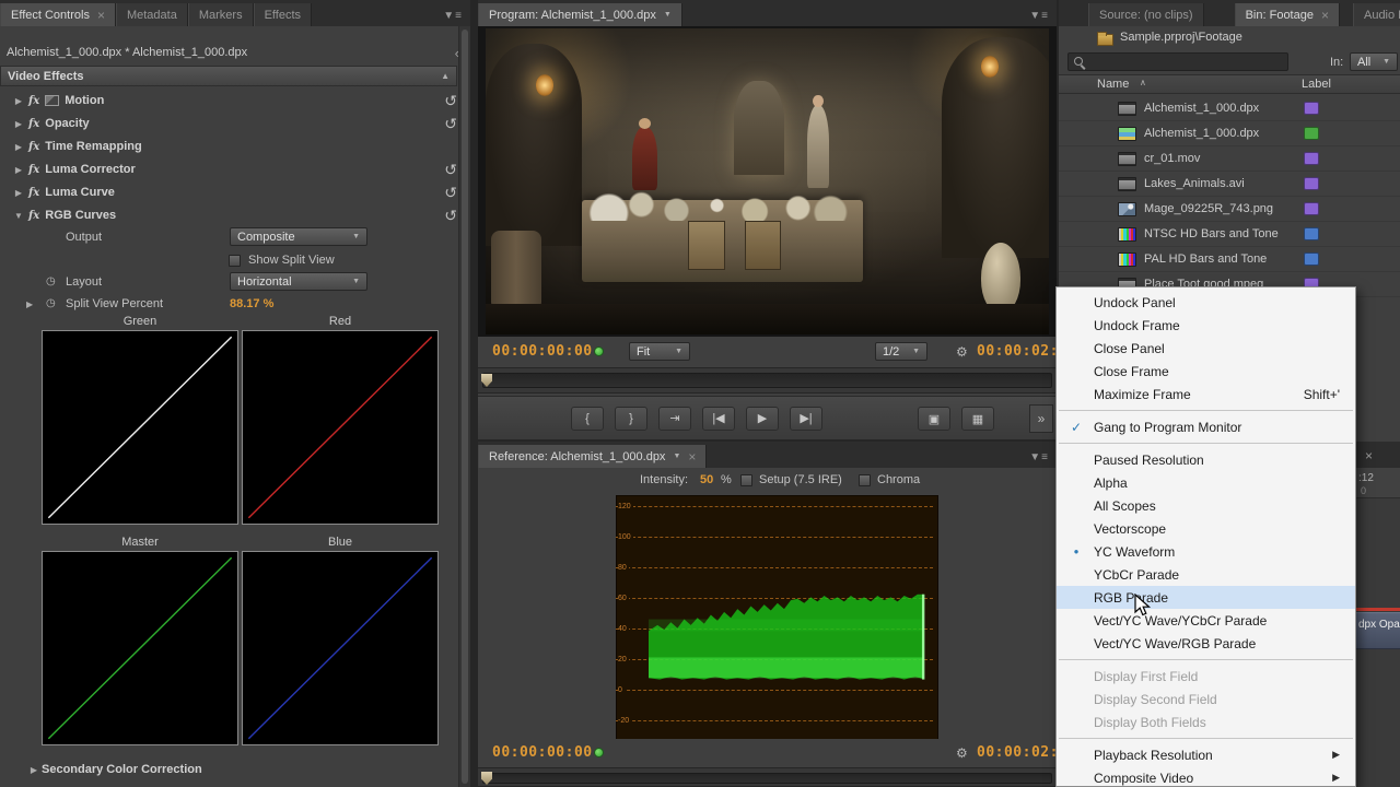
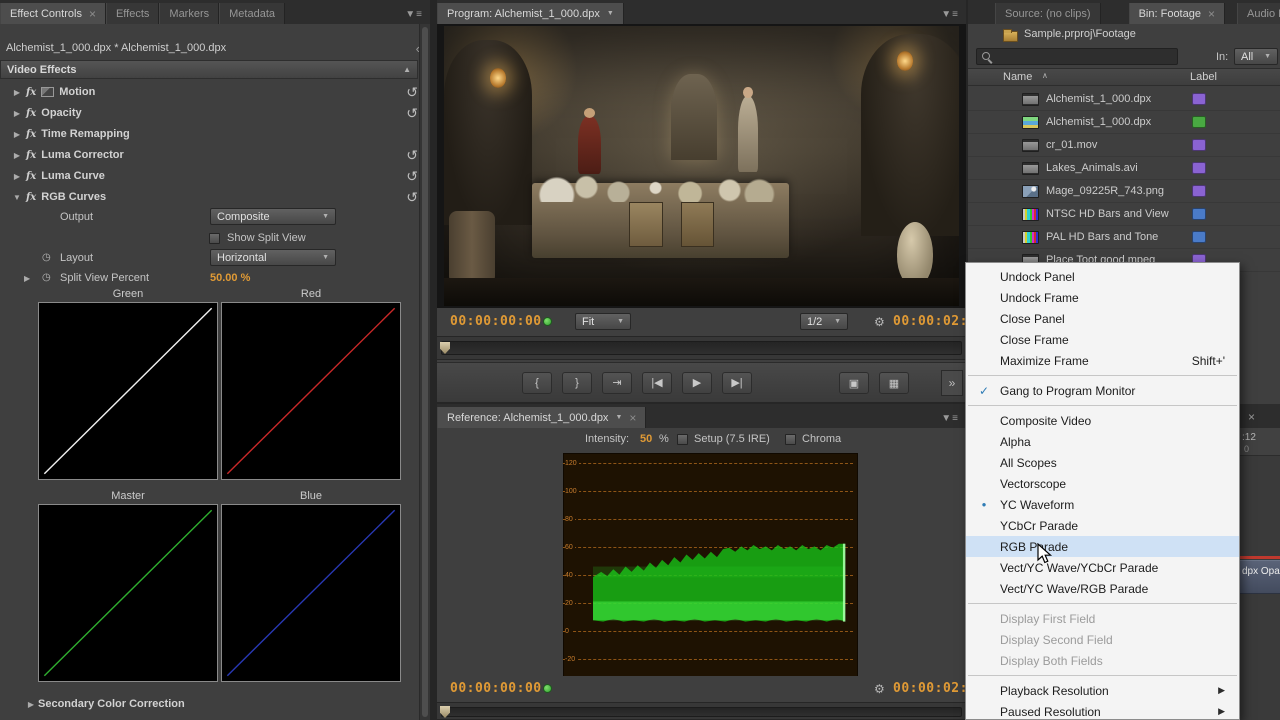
  Effect Controls
  ×
- Metadata
+ Effects
  Markers
- Effects
+ Metadata
  ▼≡
  Alchemist_1_000.dpx * Alchemist_1_000.dpx
  ‹
  Video Effects
  ▲
  ▶
  fx
  Motion
  ↺
  ▶
  fx
  Opacity
  ↺
  ▶
  fx
  Time Remapping
  ▶
  fx
  Luma Corrector
  ↺
  ▶
  fx
  Luma Curve
  ↺
  ▼
  fx
  RGB Curves
  ↺
  Output
  Composite
  Show Split View
  ◷
  Layout
  Horizontal
  ▶
  ◷
  Split View Percent
- 88.17 %
+ 50.00 %
  Green
  Red
  Master
  Blue
  ▶
  Secondary Color Correction
  Program: Alchemist_1_000.dpx
  ▼≡
  00:00:00:00
  Fit
  1/2
  ⚙
  00:00:02:
  {
  }
  ⇥
  |◀
  ▶
  ▶|
  ▣
  ▦
  »
  Reference: Alchemist_1_000.dpx
  ×
  ▼≡
  Intensity:
  50
  %
  Setup (7.5 IRE)
  Chroma
  00:00:00:00
  ⚙
  00:00:02:
  Source: (no clips)
  Bin: Footage
  ×
  Audio
  Sample.prproj\Footage
  In:
  All
  Name
  ∧
  Label
  Alchemist_1_000.dpx
  Alchemist_1_000.dpx
  cr_01.mov
  Lakes_Animals.avi
  Mage_09225R_743.png
- NTSC HD Bars and Tone
+ NTSC HD Bars and View
  PAL HD Bars and Tone
  Place Toot good.mpeg
  ×
  :12
  0
  dpx Opa
  Undock Panel
  Undock Frame
  Close Panel
  Close Frame
  Maximize Frame
  Shift+'
  ✓
  Gang to Program Monitor
- Paused Resolution
+ Composite Video
  Alpha
  All Scopes
  Vectorscope
  ●
  YC Waveform
  YCbCr Parade
  RGB Prade
  Vect/YC Wave/YCbCr Parade
  Vect/YC Wave/RGB Parade
  Display First Field
  Display Second Field
  Display Both Fields
  Playback Resolution
  ▶
- Composite Video
+ Paused Resolution
  ▶
